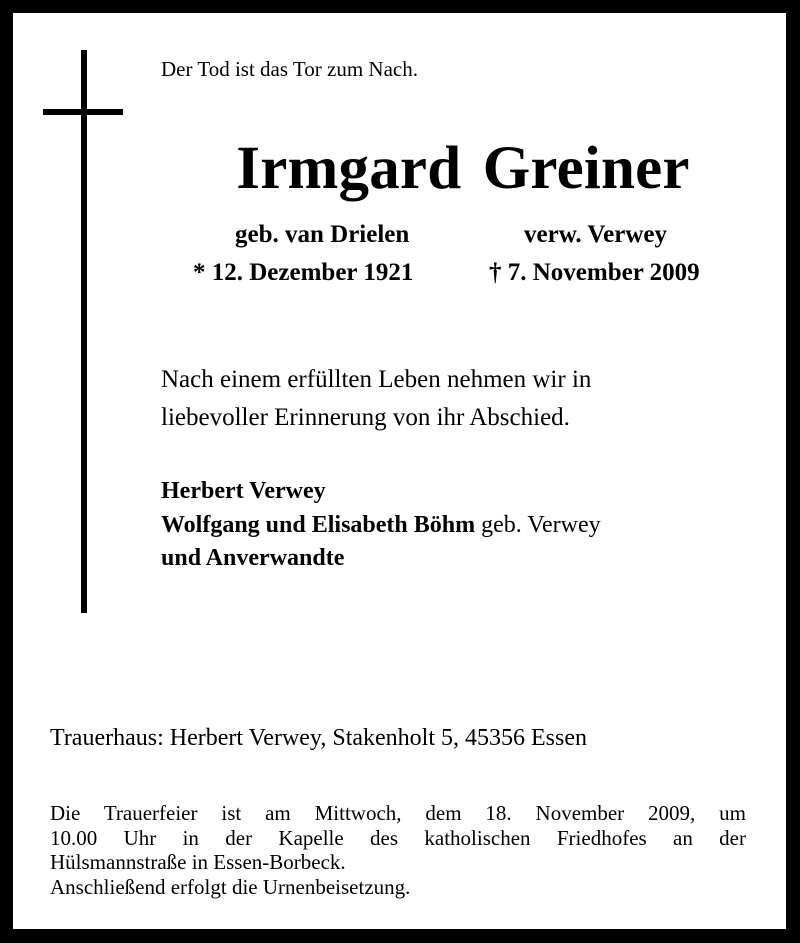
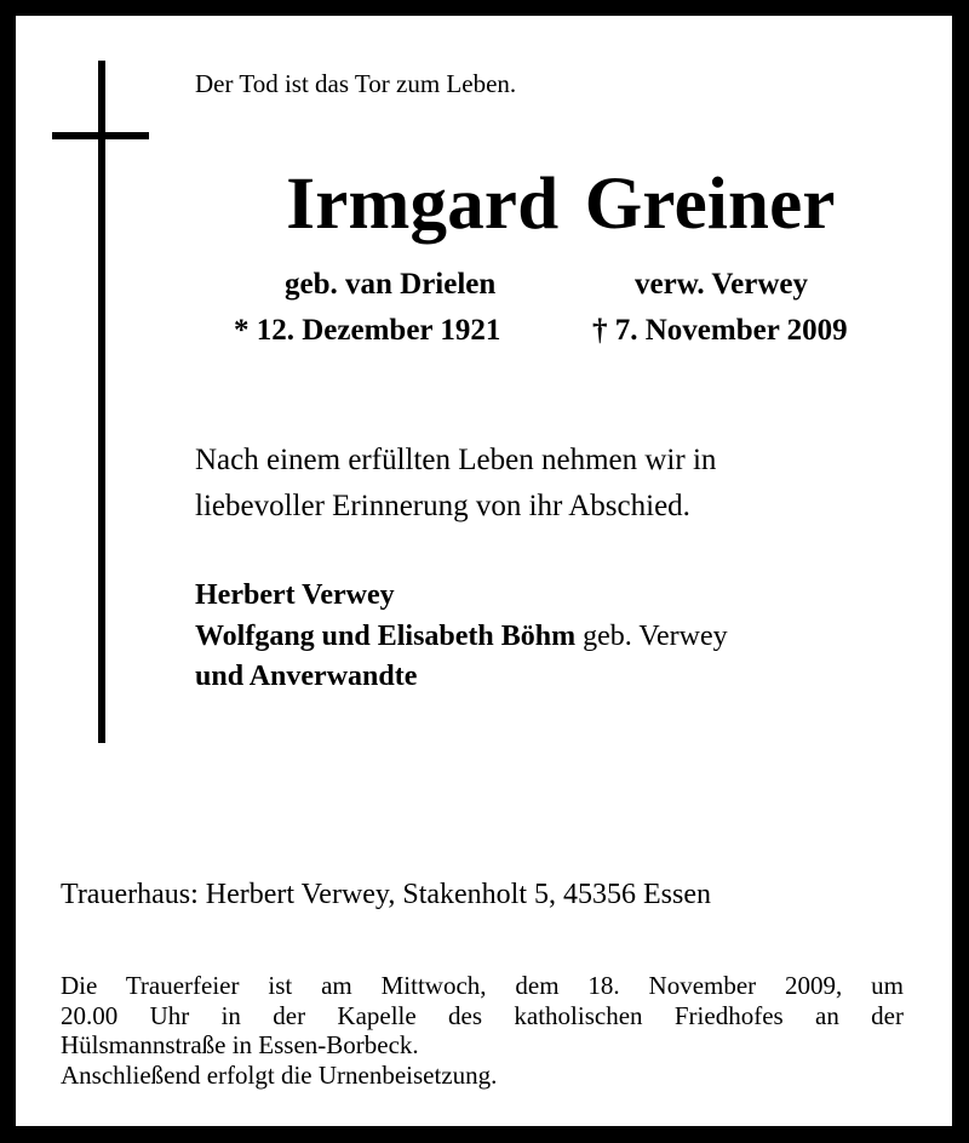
- Der Tod ist das Tor zum Nach.
+ Der Tod ist das Tor zum Leben.
  Irmgard Greiner
  geb. van Drielen
  verw. Verwey
  * 12. Dezember 1921
  † 7. November 2009
  Nach einem erfüllten Leben nehmen wir in
  liebevoller Erinnerung von ihr Abschied.
  Herbert Verwey
  Wolfgang und Elisabeth Böhm geb. Verwey
  und Anverwandte
  Trauerhaus: Herbert Verwey, Stakenholt 5, 45356 Essen
  Die Trauerfeier ist am Mittwoch, dem 18. November 2009, um
- 10.00 Uhr in der Kapelle des katholischen Friedhofes an der
+ 20.00 Uhr in der Kapelle des katholischen Friedhofes an der
  Hülsmannstraße in Essen-Borbeck.
  Anschließend erfolgt die Urnenbeisetzung.
